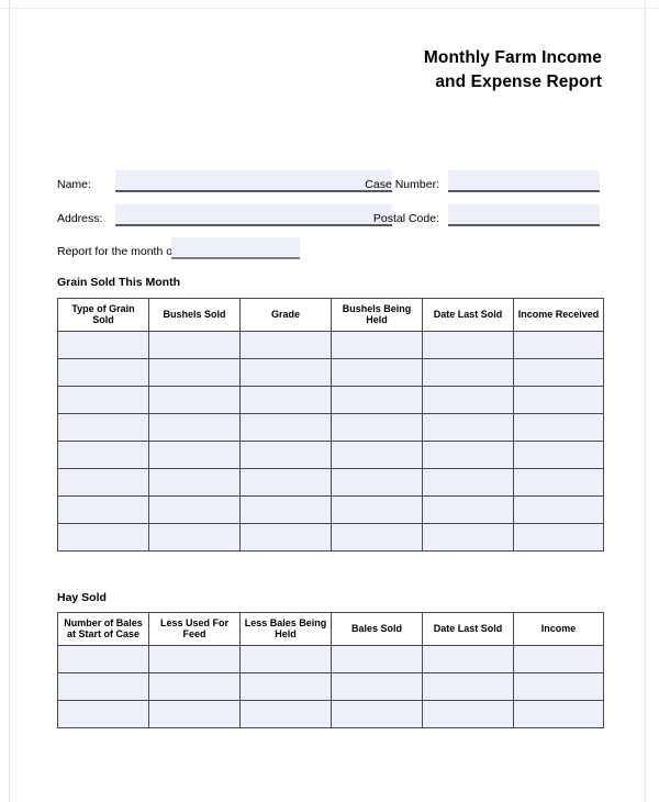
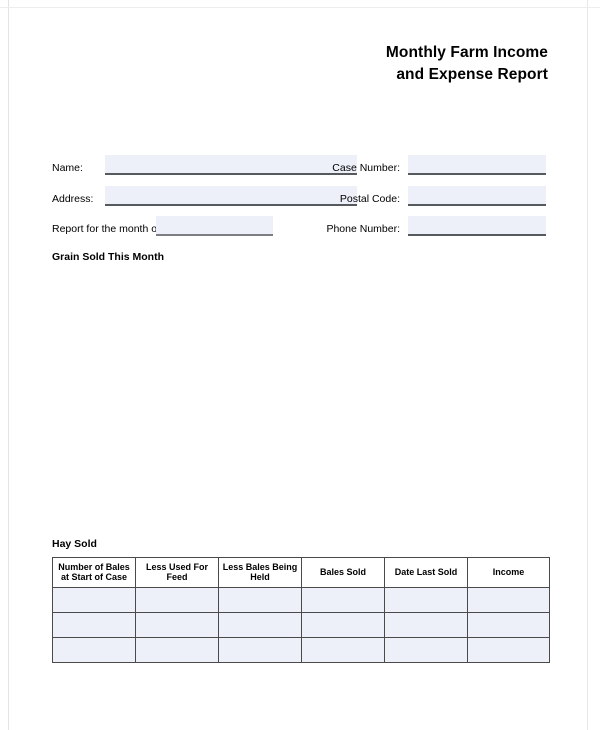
  Monthly Farm Income
  and Expense Report
  Name:
  Address:
  Report for the month o
  Case Number:
  Postal Code:
+ Phone Number:
  Grain Sold This Month
- Type of Grain Sold	Bushels Sold	Grade	Bushels Being Held	Date Last Sold	Income Received
  Hay Sold
  Number of Bales at Start of Case	Less Used For Feed	Less Bales Being Held	Bales Sold	Date Last Sold	Income
